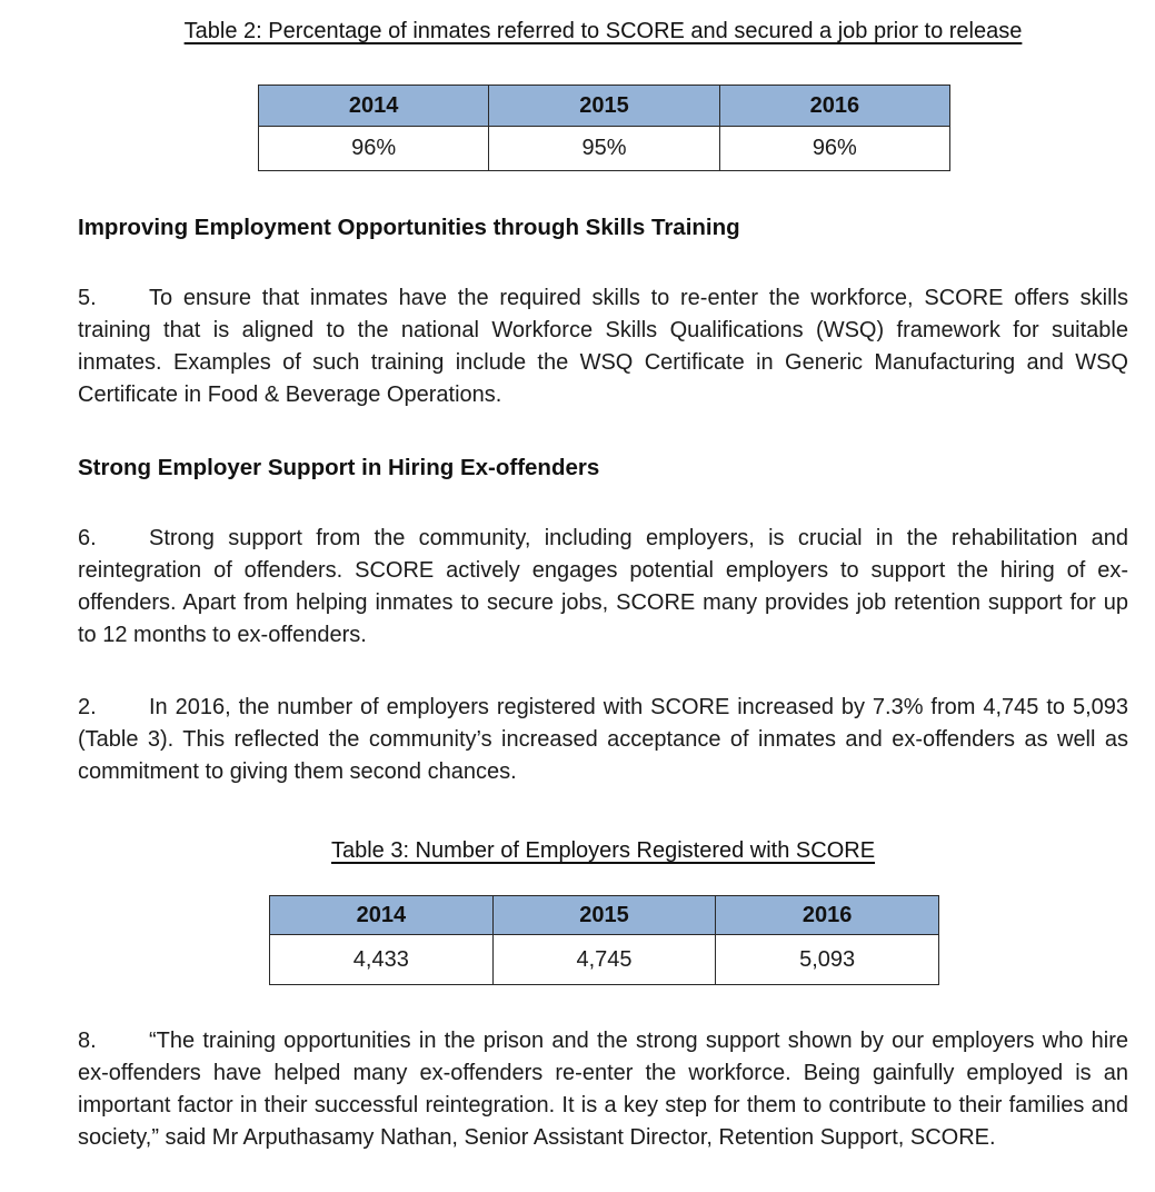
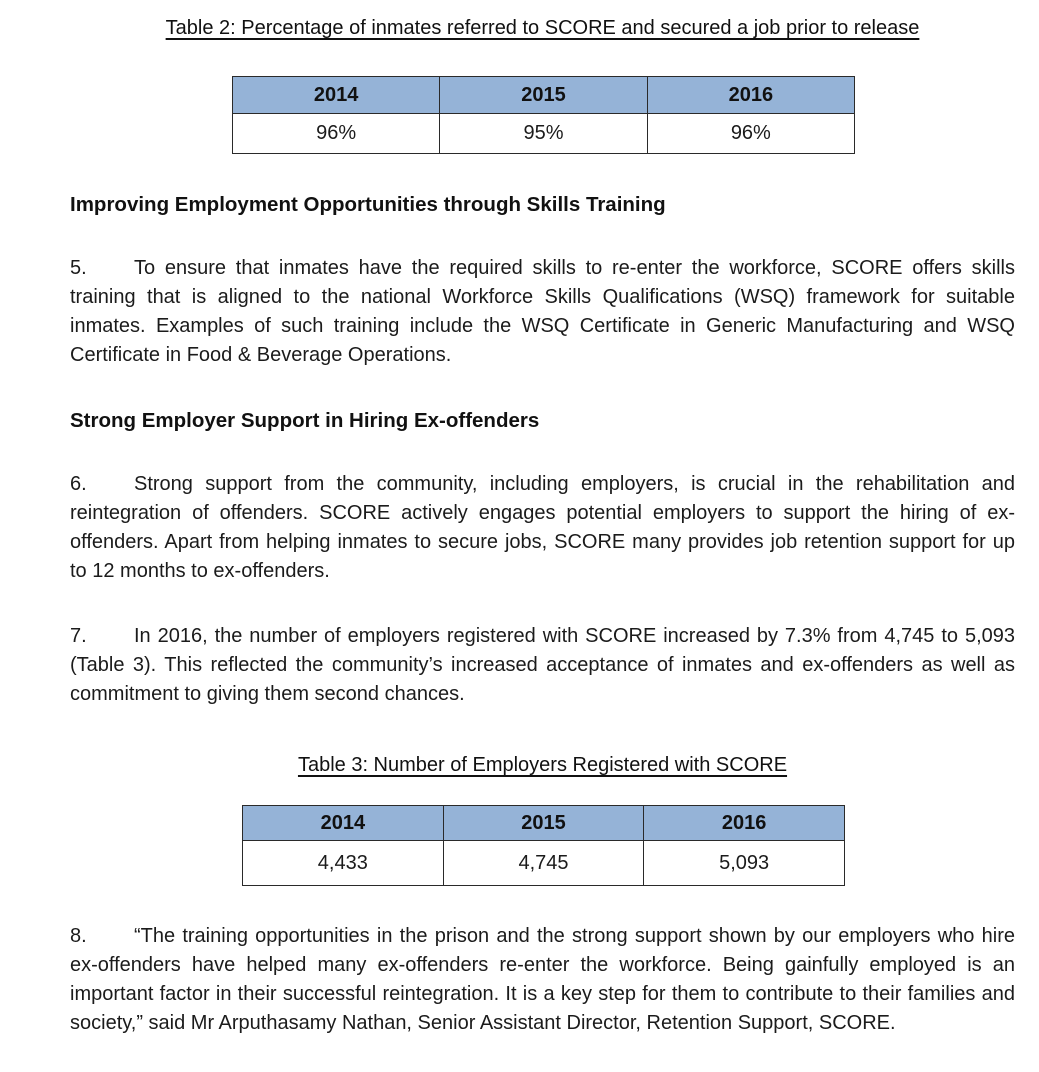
  Table 2: Percentage of inmates referred to SCORE and secured a job prior to release
  2014	2015	2016
  96%	95%	96%
  Improving Employment Opportunities through Skills Training
  5. To ensure that inmates have the required skills to re-enter the workforce, SCORE offers skills training that is aligned to the national Workforce Skills Qualifications (WSQ) framework for suitable inmates. Examples of such training include the WSQ Certificate in Generic Manufacturing and WSQ Certificate in Food & Beverage Operations.
  Strong Employer Support in Hiring Ex-offenders
  6. Strong support from the community, including employers, is crucial in the rehabilitation and reintegration of offenders. SCORE actively engages potential employers to support the hiring of ex-offenders. Apart from helping inmates to secure jobs, SCORE many provides job retention support for up to 12 months to ex-offenders.
- 2. In 2016, the number of employers registered with SCORE increased by 7.3% from 4,745 to 5,093 (Table 3). This reflected the community’s increased acceptance of inmates and ex-offenders as well as commitment to giving them second chances.
+ 7. In 2016, the number of employers registered with SCORE increased by 7.3% from 4,745 to 5,093 (Table 3). This reflected the community’s increased acceptance of inmates and ex-offenders as well as commitment to giving them second chances.
  Table 3: Number of Employers Registered with SCORE
  2014	2015	2016
  4,433	4,745	5,093
  8. “The training opportunities in the prison and the strong support shown by our employers who hire ex-offenders have helped many ex-offenders re-enter the workforce. Being gainfully employed is an important factor in their successful reintegration. It is a key step for them to contribute to their families and society,” said Mr Arputhasamy Nathan, Senior Assistant Director, Retention Support, SCORE.
